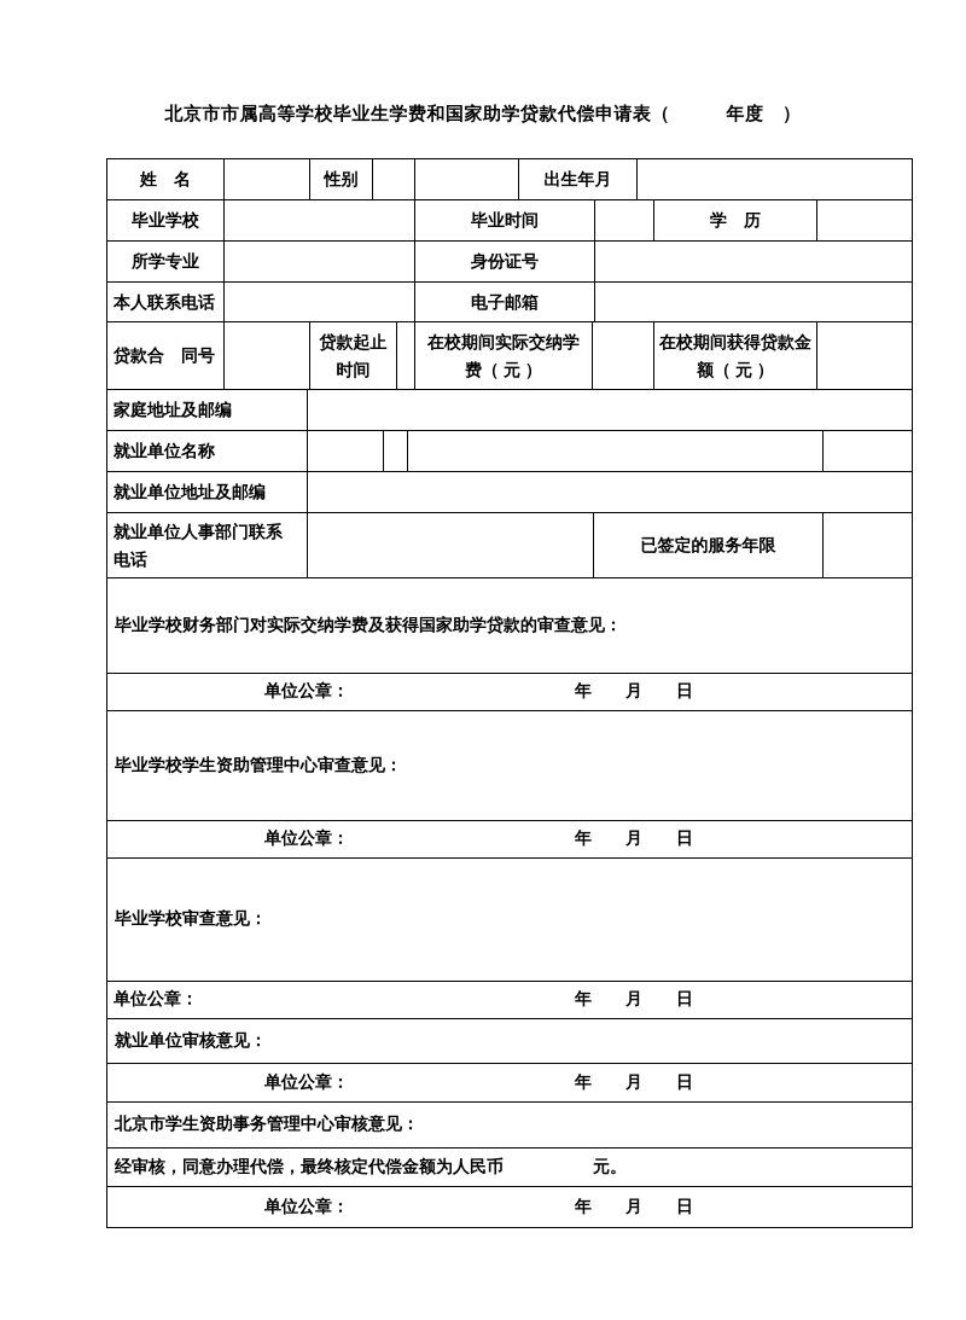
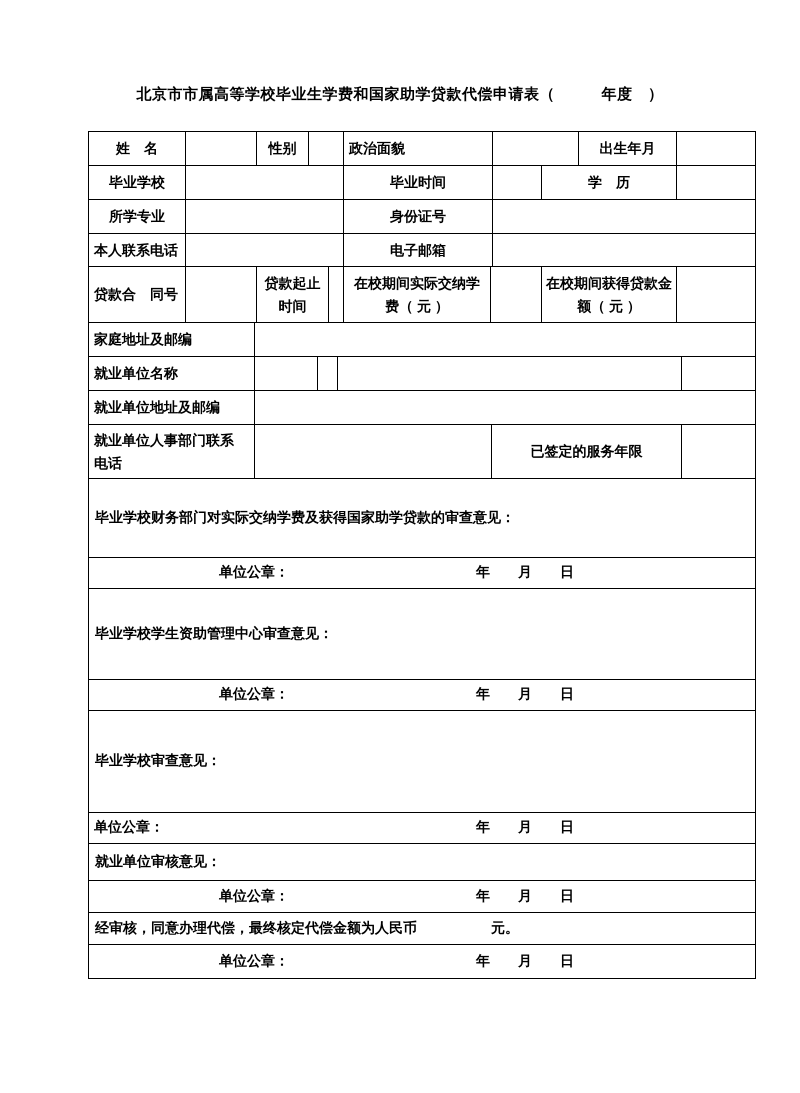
  北京市市属高等学校毕业生学费和国家助学贷款代偿申请表（ 年度 ）
  姓 名
  性别
+ 政治面貌
  出生年月
  毕业学校
  毕业时间
  学 历
  所学专业
  身份证号
  本人联系电话
  电子邮箱
  贷款合 同号
  贷款起止时间
  在校期间实际交纳学费（ 元 ）
  在校期间获得贷款金额（ 元 ）
  家庭地址及邮编
  就业单位名称
  就业单位地址及邮编
  就业单位人事部门联系电话
  已签定的服务年限
  毕业学校财务部门对实际交纳学费及获得国家助学贷款的审查意见：
  单位公章：
  年 月 日
  毕业学校学生资助管理中心审查意见：
  单位公章：
  年 月 日
  毕业学校审查意见：
  单位公章：
  年 月 日
  就业单位审核意见：
  单位公章：
  年 月 日
- 北京市学生资助事务管理中心审核意见：
  经审核，同意办理代偿，最终核定代偿金额为人民币
  元。
  单位公章：
  年 月 日
